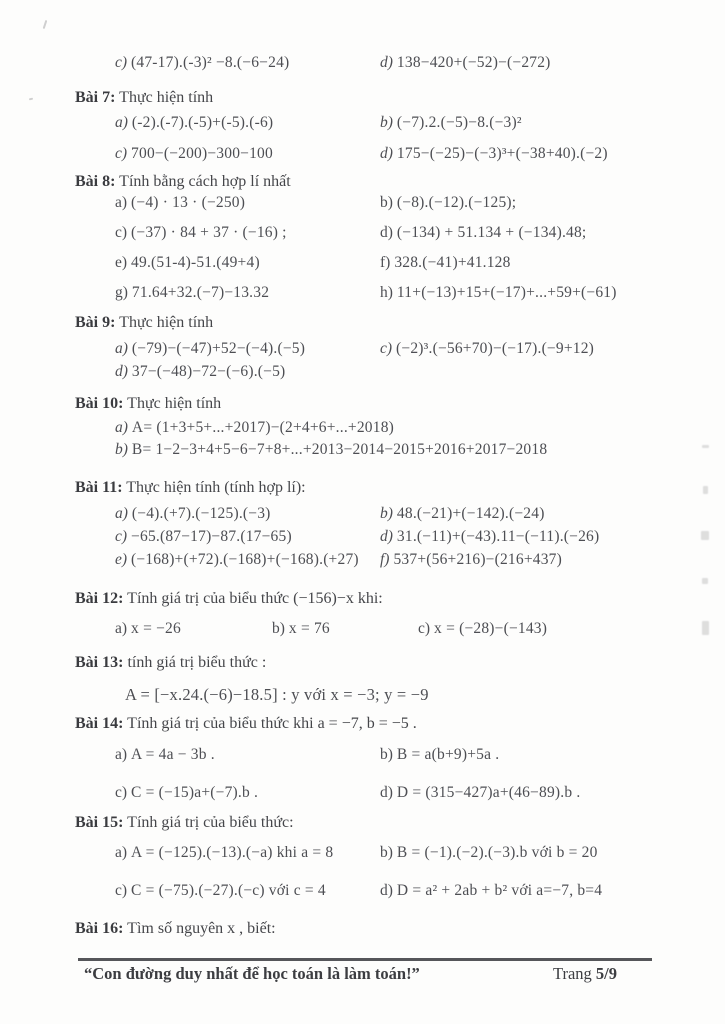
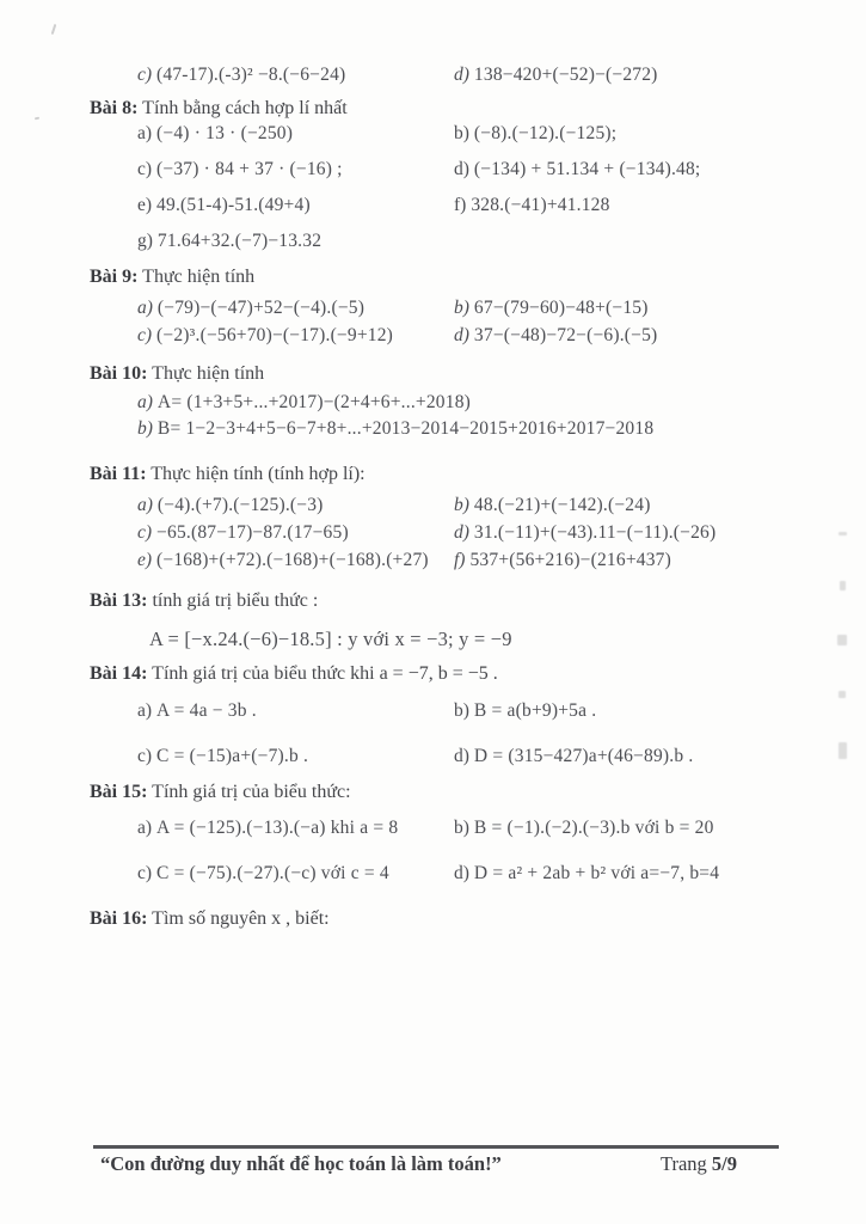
  c) (47-17).(-3)² −8.(−6−24)
  d) 138−420+(−52)−(−272)
- Bài 7: Thực hiện tính
- a) (-2).(-7).(-5)+(-5).(-6)
- b) (−7).2.(−5)−8.(−3)²
- c) 700−(−200)−300−100
- d) 175−(−25)−(−3)³+(−38+40).(−2)
  Bài 8: Tính bằng cách hợp lí nhất
  a) (−4) · 13 · (−250)
  b) (−8).(−12).(−125);
  c) (−37) · 84 + 37 · (−16) ;
  d) (−134) + 51.134 + (−134).48;
  e) 49.(51-4)-51.(49+4)
  f) 328.(−41)+41.128
  g) 71.64+32.(−7)−13.32
- h) 11+(−13)+15+(−17)+...+59+(−61)
  Bài 9: Thực hiện tính
  a) (−79)−(−47)+52−(−4).(−5)
+ b) 67−(79−60)−48+(−15)
  c) (−2)³.(−56+70)−(−17).(−9+12)
  d) 37−(−48)−72−(−6).(−5)
  Bài 10: Thực hiện tính
  a) A= (1+3+5+...+2017)−(2+4+6+...+2018)
  b) B= 1−2−3+4+5−6−7+8+...+2013−2014−2015+2016+2017−2018
  Bài 11: Thực hiện tính (tính hợp lí):
  a) (−4).(+7).(−125).(−3)
  b) 48.(−21)+(−142).(−24)
  c) −65.(87−17)−87.(17−65)
  d) 31.(−11)+(−43).11−(−11).(−26)
  e) (−168)+(+72).(−168)+(−168).(+27)
  f) 537+(56+216)−(216+437)
- Bài 12: Tính giá trị của biểu thức (−156)−x khi:
- a) x = −26
- b) x = 76
- c) x = (−28)−(−143)
  Bài 13: tính giá trị biểu thức :
  A = [−x.24.(−6)−18.5] : y với x = −3; y = −9
  Bài 14: Tính giá trị của biểu thức khi a = −7, b = −5 .
  a) A = 4a − 3b .
  b) B = a(b+9)+5a .
  c) C = (−15)a+(−7).b .
  d) D = (315−427)a+(46−89).b .
  Bài 15: Tính giá trị của biểu thức:
  a) A = (−125).(−13).(−a) khi a = 8
  b) B = (−1).(−2).(−3).b với b = 20
  c) C = (−75).(−27).(−c) với c = 4
  d) D = a² + 2ab + b² với a=−7, b=4
  Bài 16: Tìm số nguyên x , biết:
  “Con đường duy nhất để học toán là làm toán!”
  Trang 5/9
